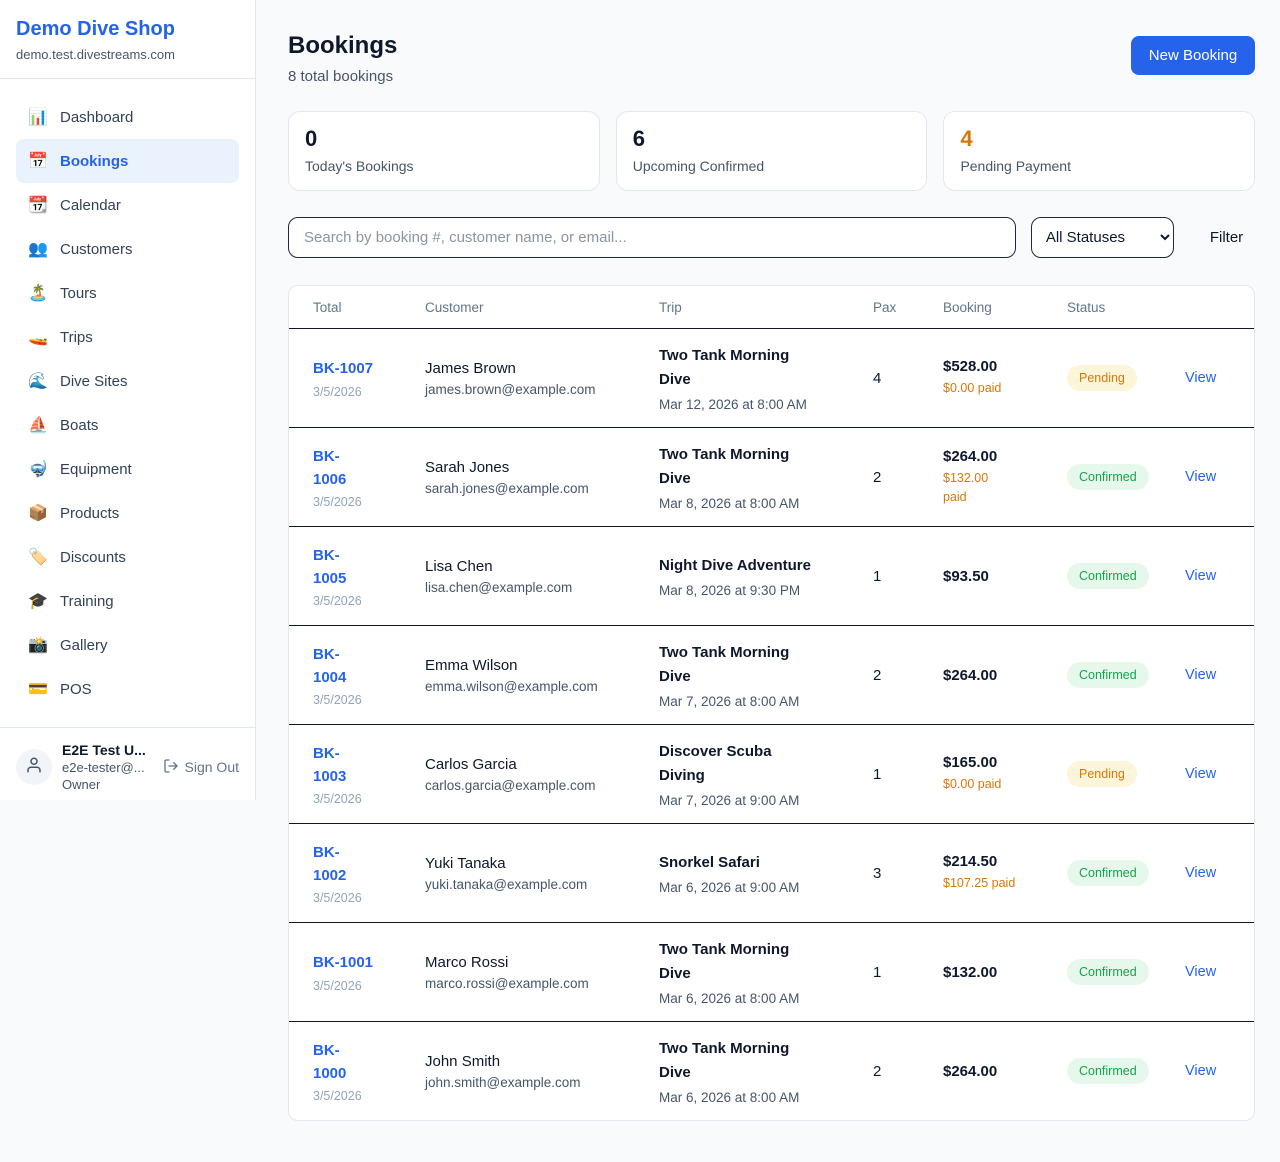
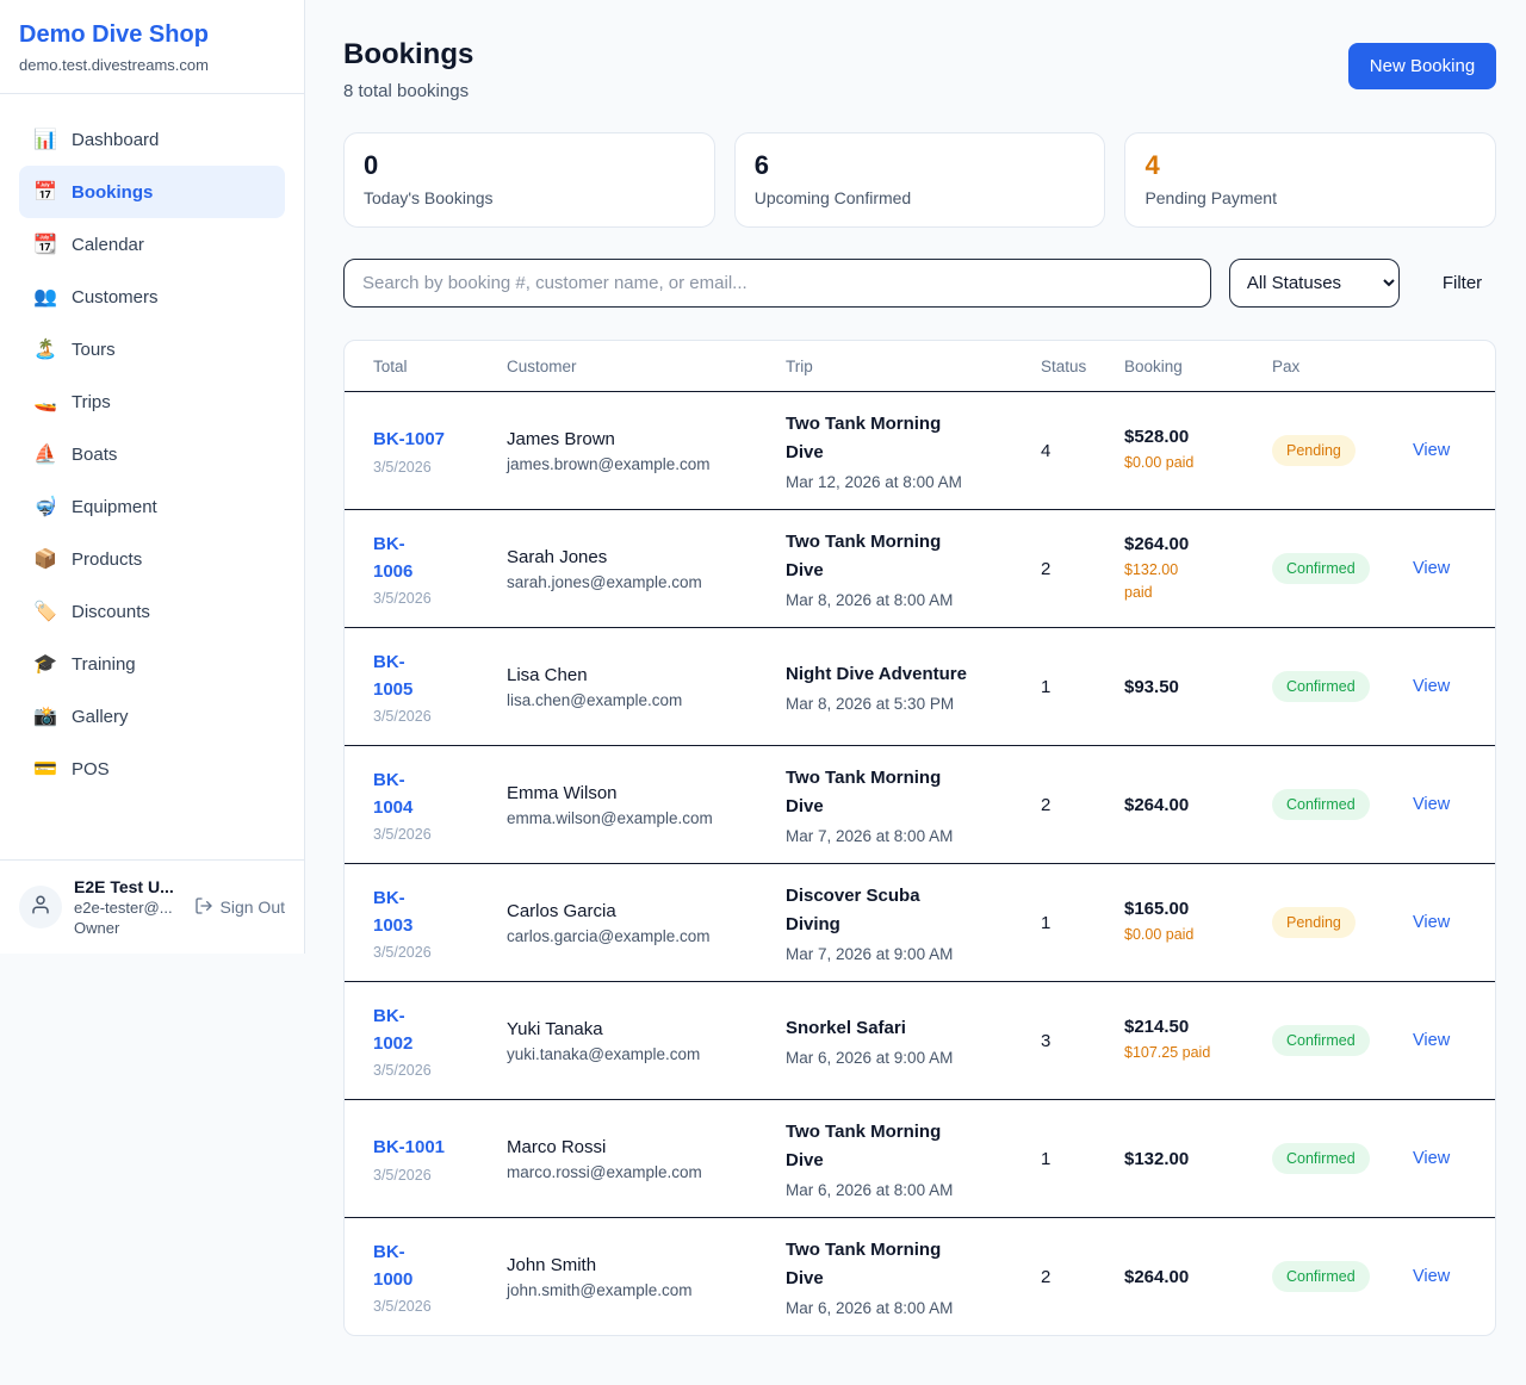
  Demo Dive Shop
  demo.test.divestreams.com
  📊
  Dashboard
  📅
  Bookings
  📆
  Calendar
  👥
  Customers
  🏝️
  Tours
  🚤
  Trips
- 🌊
- Dive Sites
  ⛵
  Boats
  🤿
  Equipment
  📦
  Products
  🏷️
  Discounts
  🎓
  Training
  📸
  Gallery
  💳
  POS
  E2E Test U...
  e2e-tester@...
  Owner
  Sign Out
  Bookings
  8 total bookings
  New Booking
  0
  Today's Bookings
  6
  Upcoming Confirmed
  4
  Pending Payment
  Search by booking #, customer name, or email...
  All Statuses
  Filter
  Total
  Customer
  Trip
- Pax
+ Status
  Booking
- Status
+ Pax
  BK-1007
  3/5/2026
  James Brown
  james.brown@example.com
  Two Tank Morning
  Dive
  Mar 12, 2026 at 8:00 AM
  4
  $528.00
  $0.00 paid
  Pending
  View
  BK-
  1006
  3/5/2026
  Sarah Jones
  sarah.jones@example.com
  Two Tank Morning
  Dive
  Mar 8, 2026 at 8:00 AM
  2
  $264.00
  $132.00
  paid
  Confirmed
  View
  BK-
  1005
  3/5/2026
  Lisa Chen
  lisa.chen@example.com
  Night Dive Adventure
- Mar 8, 2026 at 9:30 PM
+ Mar 8, 2026 at 5:30 PM
  1
  $93.50
  Confirmed
  View
  BK-
  1004
  3/5/2026
  Emma Wilson
  emma.wilson@example.com
  Two Tank Morning
  Dive
  Mar 7, 2026 at 8:00 AM
  2
  $264.00
  Confirmed
  View
  BK-
  1003
  3/5/2026
  Carlos Garcia
  carlos.garcia@example.com
  Discover Scuba
  Diving
  Mar 7, 2026 at 9:00 AM
  1
  $165.00
  $0.00 paid
  Pending
  View
  BK-
  1002
  3/5/2026
  Yuki Tanaka
  yuki.tanaka@example.com
  Snorkel Safari
  Mar 6, 2026 at 9:00 AM
  3
  $214.50
  $107.25 paid
  Confirmed
  View
  BK-1001
  3/5/2026
  Marco Rossi
  marco.rossi@example.com
  Two Tank Morning
  Dive
  Mar 6, 2026 at 8:00 AM
  1
  $132.00
  Confirmed
  View
  BK-
  1000
  3/5/2026
  John Smith
  john.smith@example.com
  Two Tank Morning
  Dive
  Mar 6, 2026 at 8:00 AM
  2
  $264.00
  Confirmed
  View
